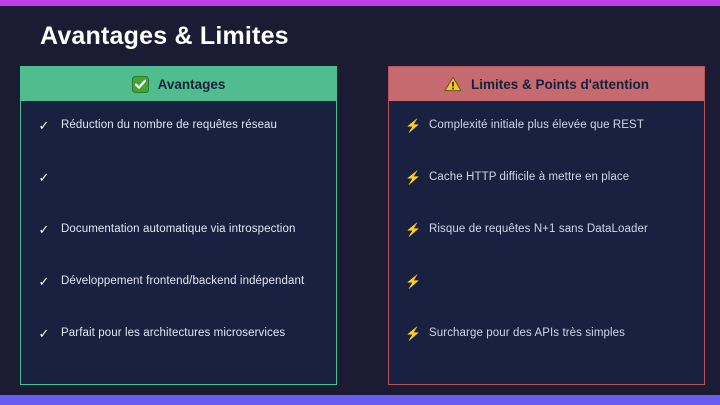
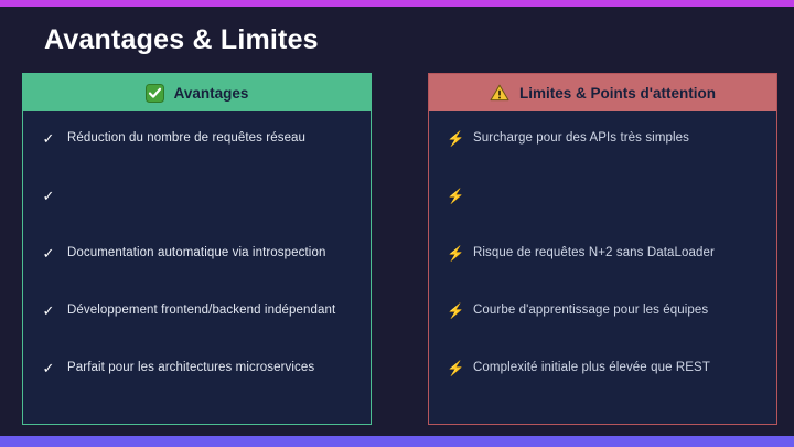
  Avantages & Limites
  Avantages
  ✓
  Réduction du nombre de requêtes réseau
  ✓
  ✓
  Documentation automatique via introspection
  ✓
  Développement frontend/backend indépendant
  ✓
  Parfait pour les architectures microservices
  Limites & Points d'attention
  ⚡
- Complexité initiale plus élevée que REST
+ Surcharge pour des APIs très simples
  ⚡
- Cache HTTP difficile à mettre en place
  ⚡
- Risque de requêtes N+1 sans DataLoader
+ Risque de requêtes N+2 sans DataLoader
  ⚡
+ Courbe d'apprentissage pour les équipes
  ⚡
- Surcharge pour des APIs très simples
+ Complexité initiale plus élevée que REST
